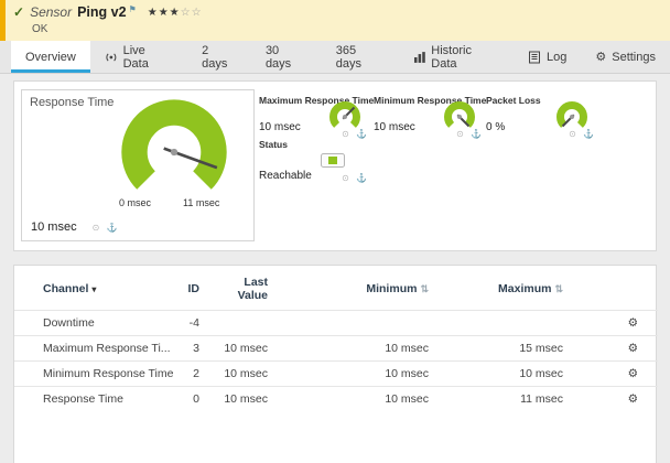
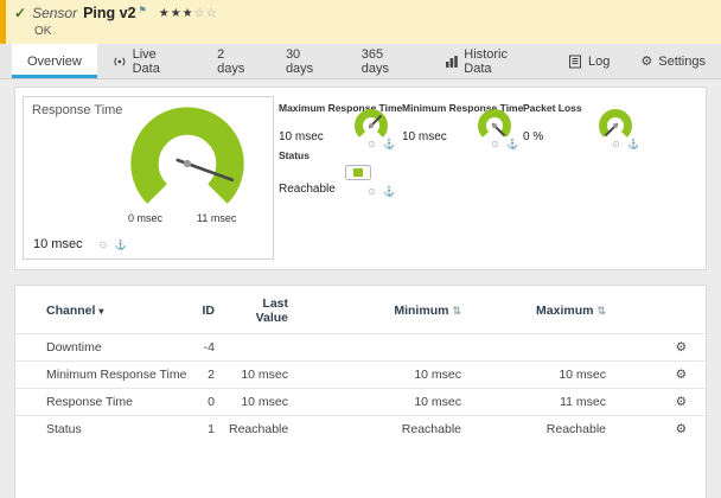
  ✓
  Sensor
  Ping v2
  ⚑
  ★★★☆☆
  OK
  Overview
  Live Data
  2 days
  30 days
  365 days
  Historic Data
  Log
  ⚙
  Settings
  Response Time
  0 msec
  11 msec
  10 msec
  ⊙ ⚓
  Maximum Response Time
  10 msec
  ⊙ ⚓
  Minimum Response Time
  10 msec
  ⊙ ⚓
  Packet Loss
  0 %
  ⊙ ⚓
  Status
  Reachable
  ⊙ ⚓
  Channel ▾	ID	Last Value	Minimum ⇅	Maximum ⇅
  Downtime	-4				⚙
- Maximum Response Ti...	3	10 msec	10 msec	15 msec	⚙
  Minimum Response Time	2	10 msec	10 msec	10 msec	⚙
  Response Time	0	10 msec	10 msec	11 msec	⚙
+ Status	1	Reachable	Reachable	Reachable	⚙
